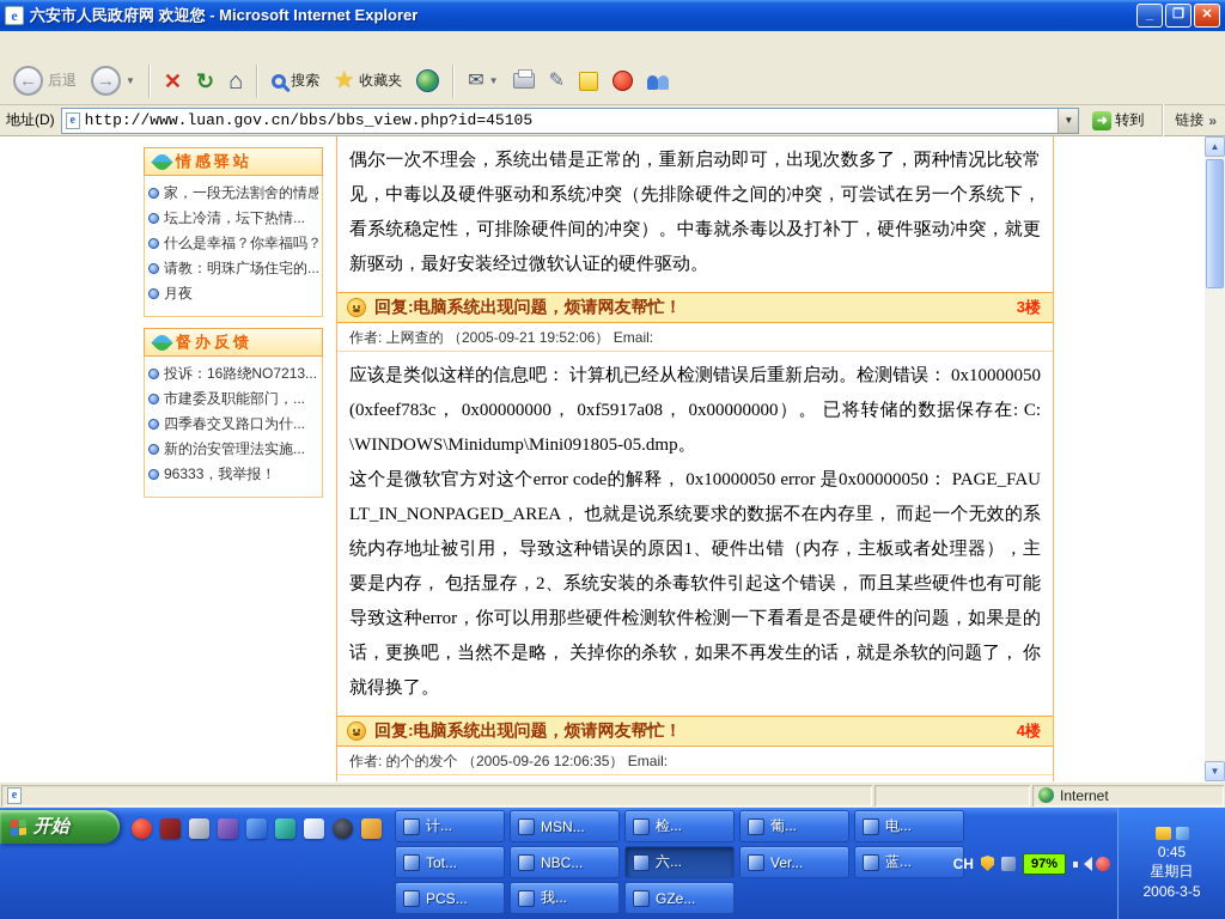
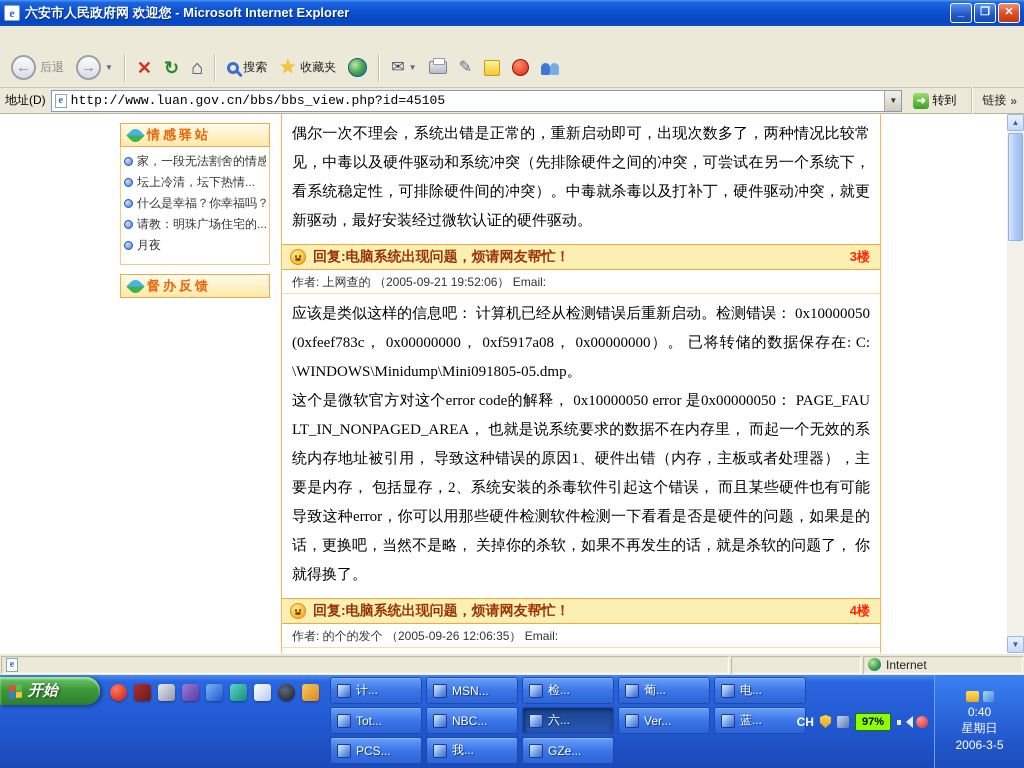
  e
  六安市人民政府网 欢迎您 - Microsoft Internet Explorer
  _
  ❐
  ✕
  ←
  后退
  →
  ▼
  ✕
  ↻
  ⌂
  搜索
  ★
  收藏夹
  ✉
  ▼
  ✎
  地址(D)
  e
  http://www.luan.gov.cn/bbs/bbs_view.php?id=45105
  ▼
  ➜
  转到
  链接
  »
  情感驿站
  家，一段无法割舍的情感
  坛上冷清，坛下热情...
  什么是幸福？你幸福吗？
  请教：明珠广场住宅的...
  月夜
  督办反馈
- 投诉：16路绕NO7213...
- 市建委及职能部门，...
- 四季春交叉路口为什...
- 新的治安管理法实施...
- 96333，我举报！
  偶尔一次不理会，系统出错是正常的，重新启动即可，出现次数多了，两种情况比较常见，中毒以及硬件驱动和系统冲突（先排除硬件之间的冲突，可尝试在另一个系统下，看系统稳定性，可排除硬件间的冲突）。中毒就杀毒以及打补丁，硬件驱动冲突，就更新驱动，最好安装经过微软认证的硬件驱动。
  回复:电脑系统出现问题，烦请网友帮忙！
  3楼
  作者: 上网查的 （2005-09-21 19:52:06） Email:
  应该是类似这样的信息吧： 计算机已经从检测错误后重新启动。检测错误： 0x10000050 (0xfeef783c， 0x00000000， 0xf5917a08， 0x00000000）。 已将转储的数据保存在: C: \WINDOWS\Minidump\Mini091805-05.dmp。
  这个是微软官方对这个error code的解释， 0x10000050 error 是0x00000050： PAGE_FAULT_IN_NONPAGED_AREA， 也就是说系统要求的数据不在内存里， 而起一个无效的系统内存地址被引用， 导致这种错误的原因1、硬件出错（内存，主板或者处理器），主要是内存， 包括显存，2、系统安装的杀毒软件引起这个错误， 而且某些硬件也有可能导致这种error，你可以用那些硬件检测软件检测一下看看是否是硬件的问题，如果是的话，更换吧，当然不是略， 关掉你的杀软，如果不再发生的话，就是杀软的问题了， 你就得换了。
  回复:电脑系统出现问题，烦请网友帮忙！
  4楼
  作者: 的个的发个 （2005-09-26 12:06:35） Email:
  ▲
  ▼
  e
  Internet
  开始
  计...
  MSN...
  检...
  葡...
  电...
  Tot...
  NBC...
  六...
  Ver...
  蓝...
  PCS...
  我...
  GZe...
  CH
  97%
- 0:45
+ 0:40
  星期日
  2006-3-5
